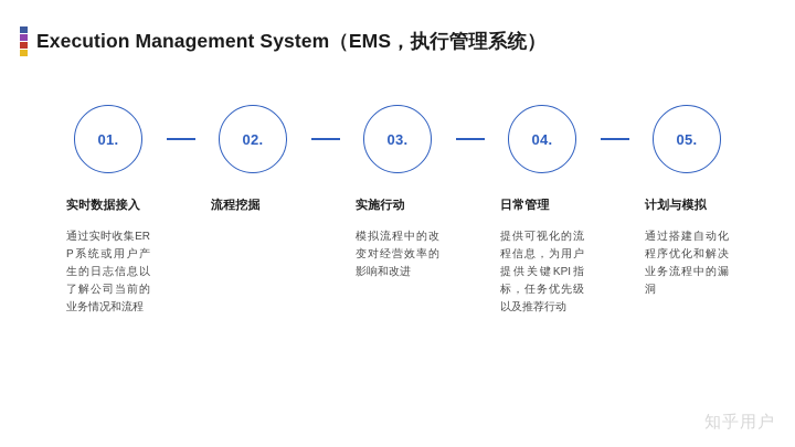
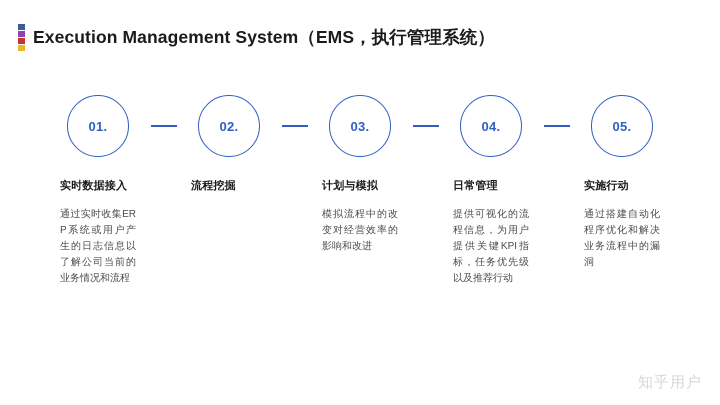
  Execution Management System（EMS，执行管理系统）
  01.
  实时数据接入
  通过实时收集ERP系统或用户产生的日志信息以了解公司当前的业务情况和流程
  02.
  流程挖掘
  03.
- 实施行动
+ 计划与模拟
  模拟流程中的改变对经营效率的影响和改进
  04.
  日常管理
  提供可视化的流程信息，为用户提供关键KPI指标，任务优先级以及推荐行动
  05.
- 计划与模拟
+ 实施行动
  通过搭建自动化程序优化和解决业务流程中的漏洞
  知乎用户
